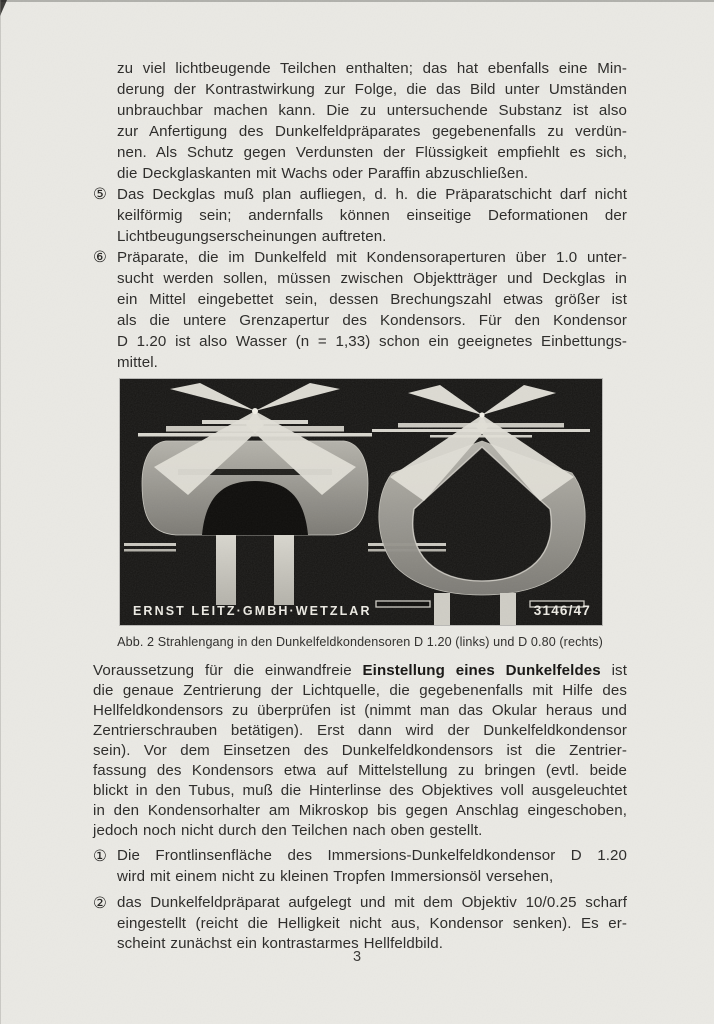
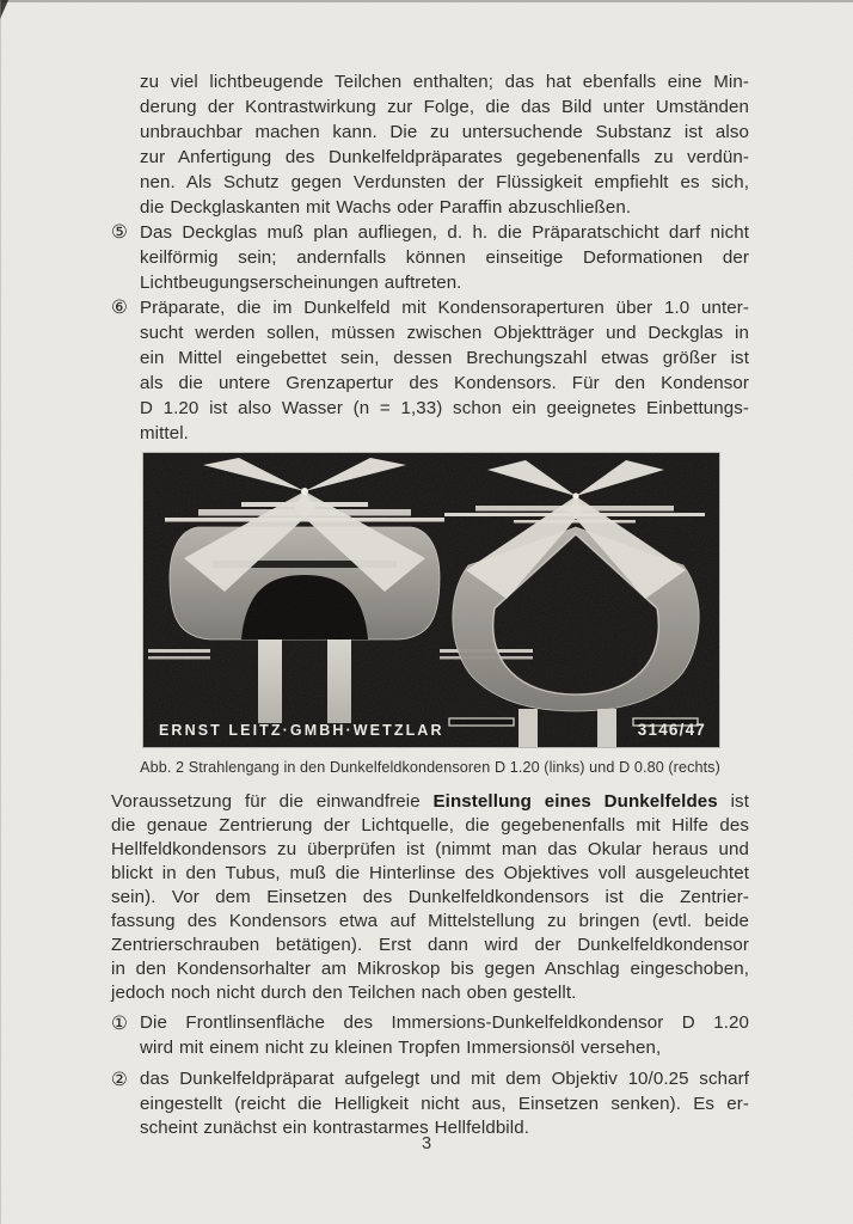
  zu viel lichtbeugende Teilchen enthalten; das hat ebenfalls eine Min-
  derung der Kontrastwirkung zur Folge, die das Bild unter Umständen
  unbrauchbar machen kann. Die zu untersuchende Substanz ist also
  zur Anfertigung des Dunkelfeldpräparates gegebenenfalls zu verdün-
  nen. Als Schutz gegen Verdunsten der Flüssigkeit empfiehlt es sich,
  die Deckglaskanten mit Wachs oder Paraffin abzuschließen.
  ⑤
  Das Deckglas muß plan aufliegen, d. h. die Präparatschicht darf nicht
  keilförmig sein; andernfalls können einseitige Deformationen der
  Lichtbeugungserscheinungen auftreten.
  ⑥
  Präparate, die im Dunkelfeld mit Kondensoraperturen über 1.0 unter-
  sucht werden sollen, müssen zwischen Objektträger und Deckglas in
  ein Mittel eingebettet sein, dessen Brechungszahl etwas größer ist
  als die untere Grenzapertur des Kondensors. Für den Kondensor
  D 1.20 ist also Wasser (n = 1,33) schon ein geeignetes Einbettungs-
  mittel.
  ERNST LEITZ·GMBH·WETZLAR
  3146/47
  Abb. 2 Strahlengang in den Dunkelfeldkondensoren D 1.20 (links) und D 0.80 (rechts)
  Voraussetzung für die einwandfreie Einstellung eines Dunkelfeldes ist
  die genaue Zentrierung der Lichtquelle, die gegebenenfalls mit Hilfe des
  Hellfeldkondensors zu überprüfen ist (nimmt man das Okular heraus und
- Zentrierschrauben betätigen). Erst dann wird der Dunkelfeldkondensor
+ blickt in den Tubus, muß die Hinterlinse des Objektives voll ausgeleuchtet
  sein). Vor dem Einsetzen des Dunkelfeldkondensors ist die Zentrier-
  fassung des Kondensors etwa auf Mittelstellung zu bringen (evtl. beide
- blickt in den Tubus, muß die Hinterlinse des Objektives voll ausgeleuchtet
+ Zentrierschrauben betätigen). Erst dann wird der Dunkelfeldkondensor
  in den Kondensorhalter am Mikroskop bis gegen Anschlag eingeschoben,
  jedoch noch nicht durch den Teilchen nach oben gestellt.
  ①
  Die Frontlinsenfläche des Immersions-Dunkelfeldkondensor D 1.20
  wird mit einem nicht zu kleinen Tropfen Immersionsöl versehen,
  ②
  das Dunkelfeldpräparat aufgelegt und mit dem Objektiv 10/0.25 scharf
- eingestellt (reicht die Helligkeit nicht aus, Kondensor senken). Es er-
+ eingestellt (reicht die Helligkeit nicht aus, Einsetzen senken). Es er-
  scheint zunächst ein kontrastarmes Hellfeldbild.
  3
